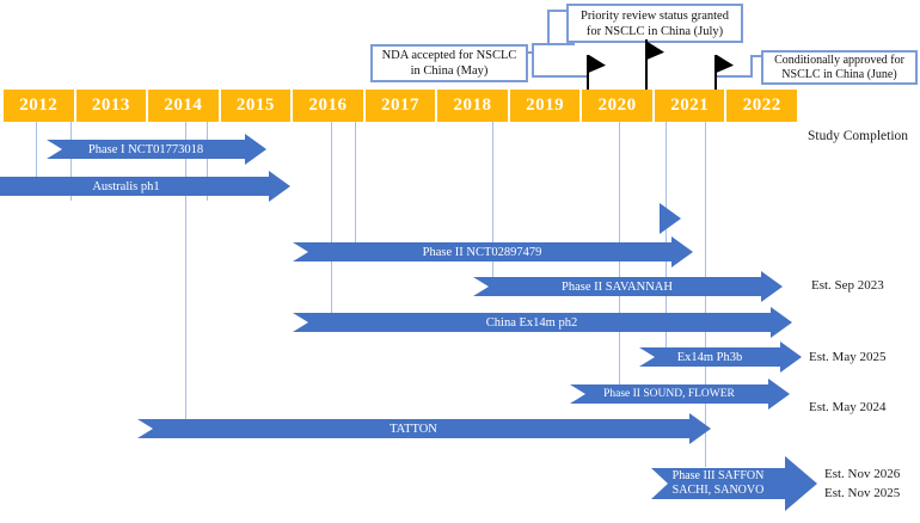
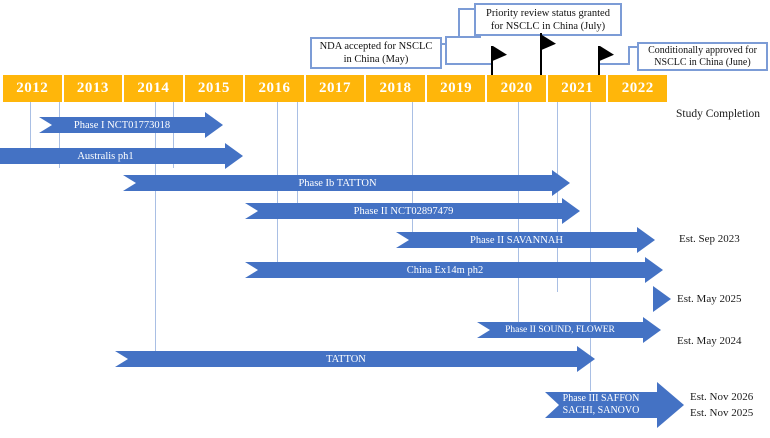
  2012
  2013
  2014
  2015
  2016
  2017
  2018
  2019
  2020
  2021
  2022
  NDA accepted for NSCLC
  in China (May)
  Priority review status granted
  for NSCLC in China (July)
  Conditionally approved for
  NSCLC in China (June)
  Phase I NCT01773018
  Australis ph1
+ Phase Ib TATTON
  Phase II NCT02897479
  Phase II SAVANNAH
  China Ex14m ph2
- Ex14m Ph3b
  Phase II SOUND, FLOWER
  TATTON
  Phase III SAFFON
  SACHI, SANOVO
  Study Completion
  Est. Sep 2023
  Est. May 2025
  Est. May 2024
  Est. Nov 2026
  Est. Nov 2025
